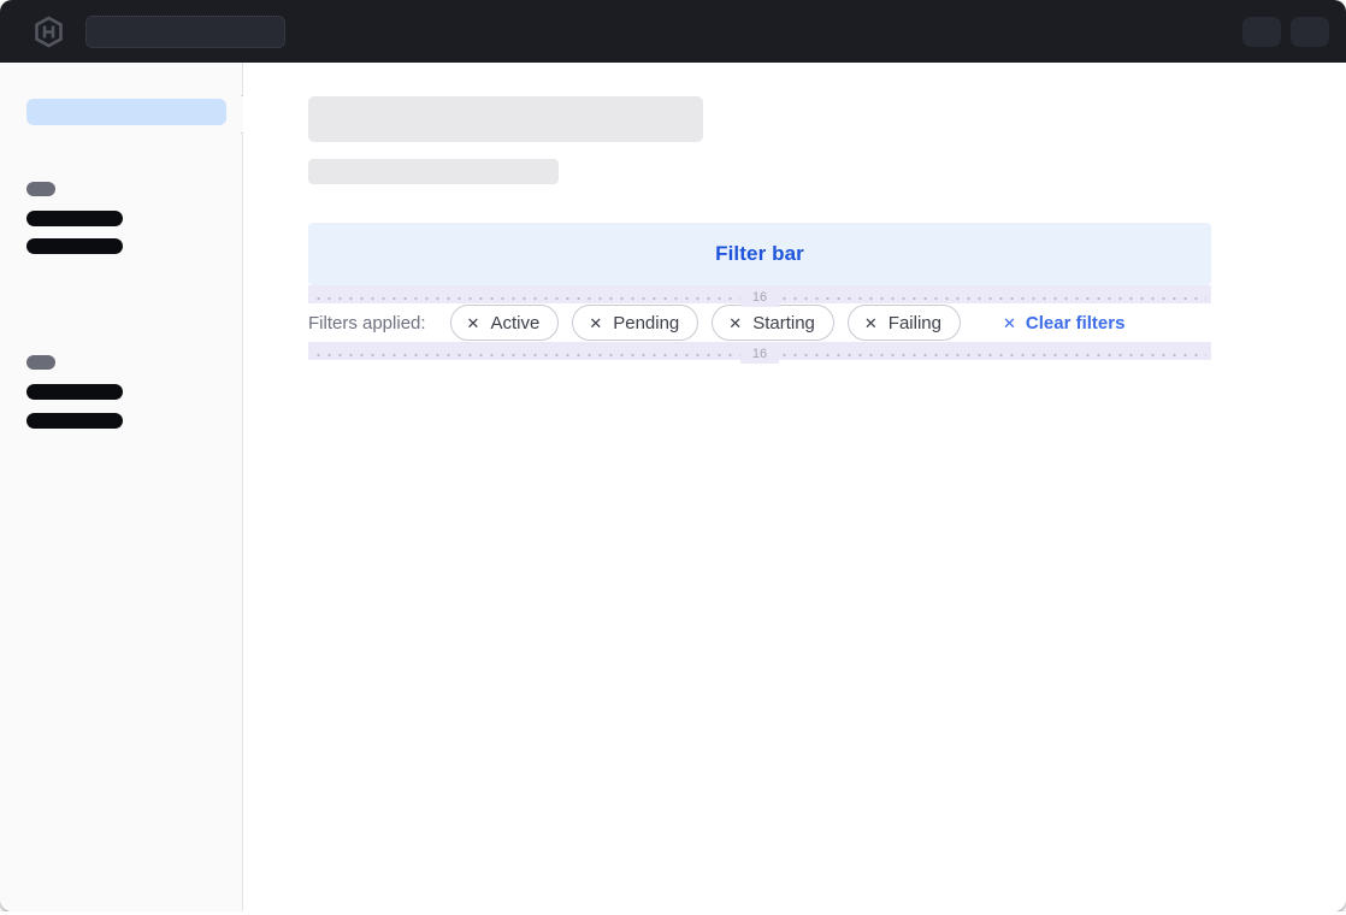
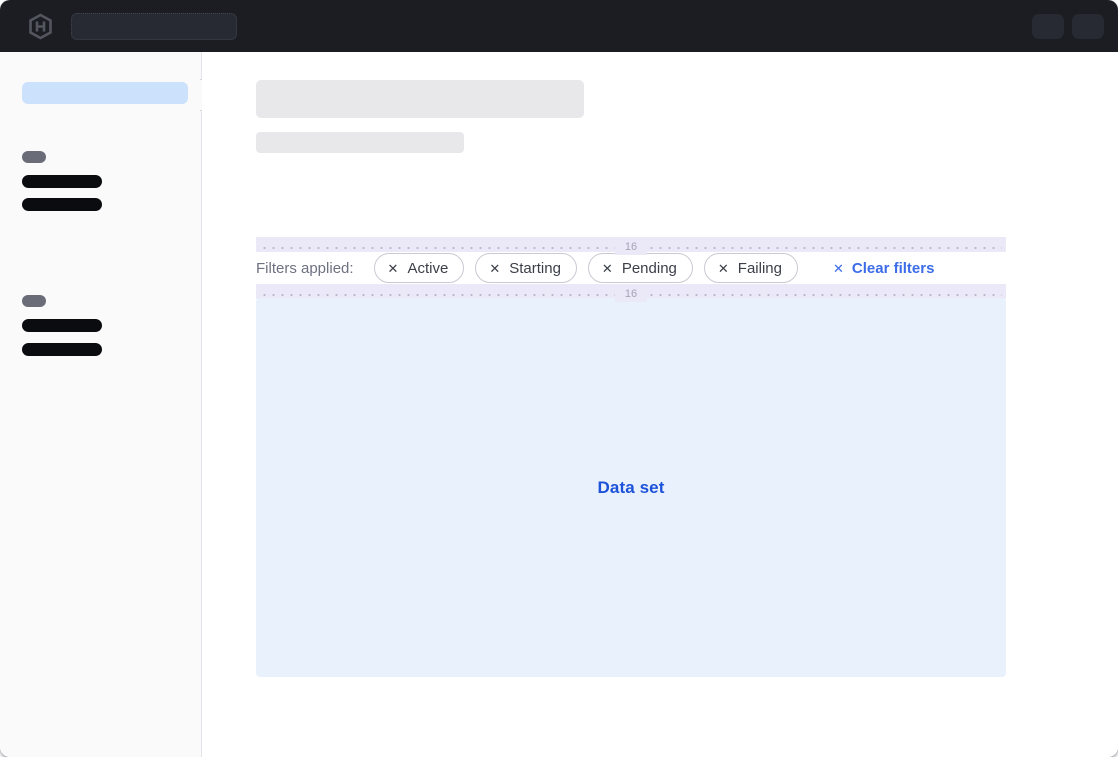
- Filter bar
  16
  Filters applied:
  ✕
  Active
  ✕
- Pending
+ Starting
  ✕
- Starting
+ Pending
  ✕
  Failing
  ✕
  Clear filters
  16
+ Data set
